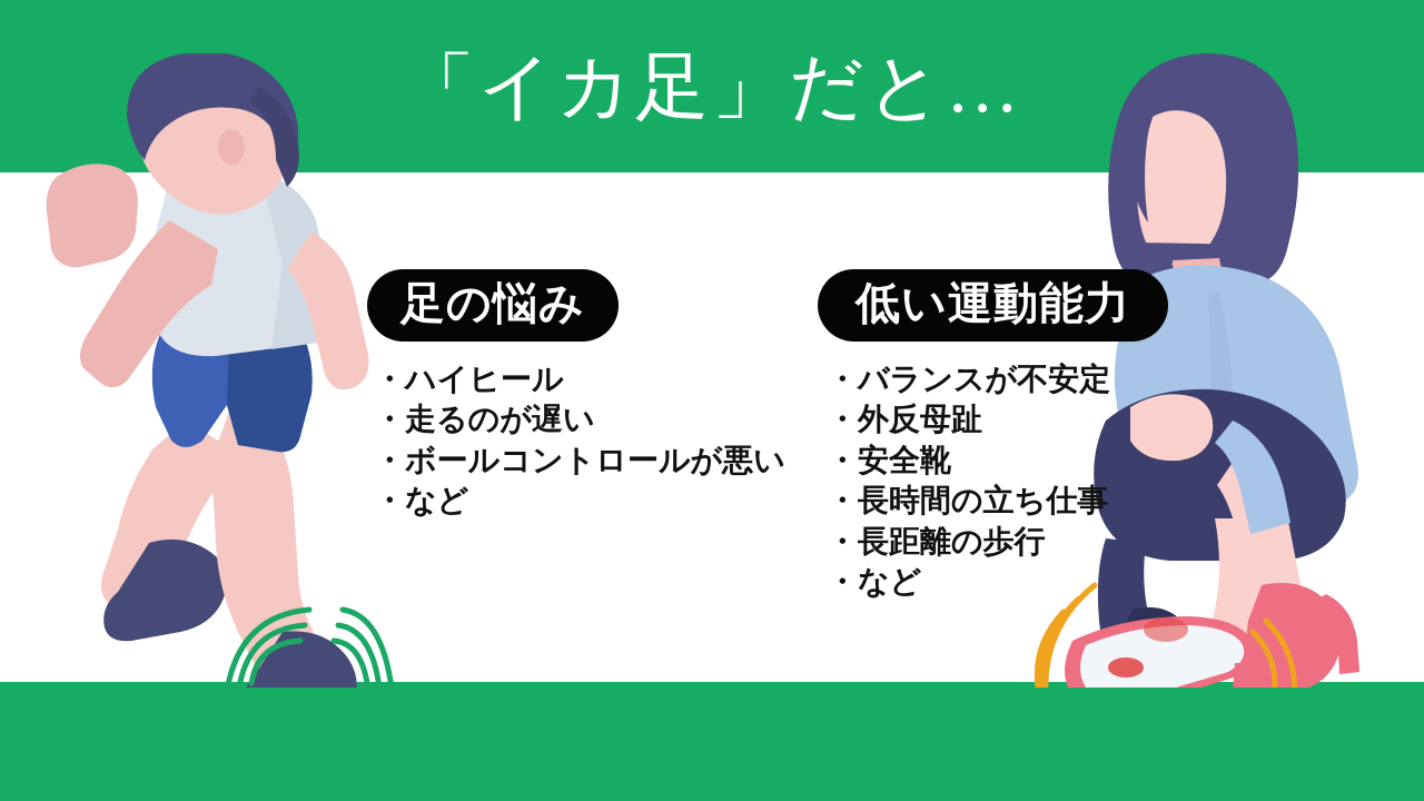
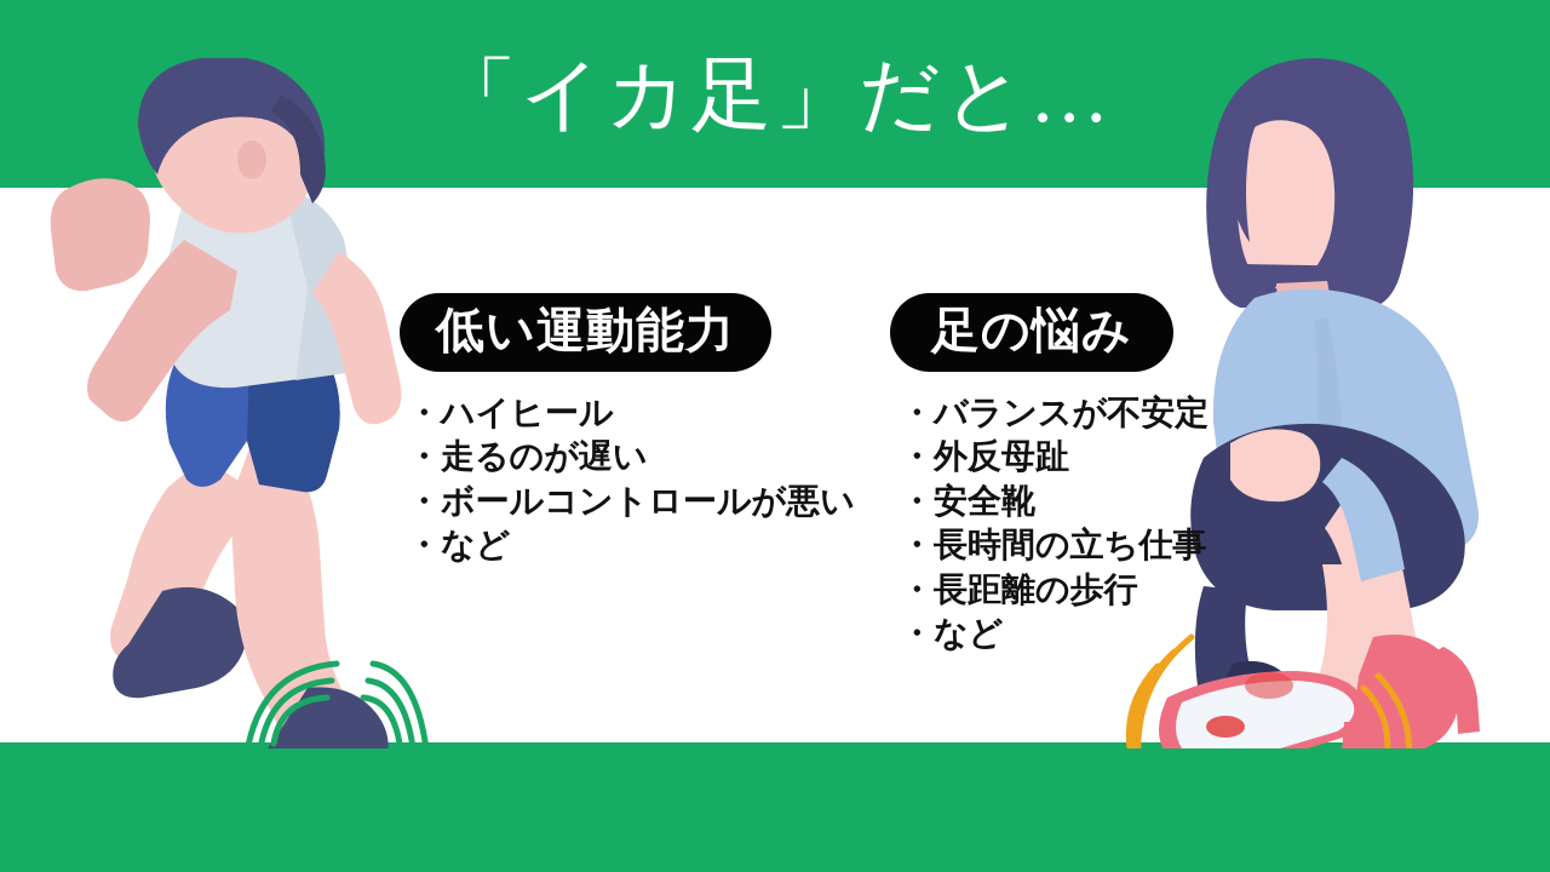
- 足の悩み
+ 低い運動能力
  ハイヒール
  走るのが遅い
  ボールコントロールが悪い
  など
- 低い運動能力
+ 足の悩み
  バランスが不安定
  外反母趾
  安全靴
  長時間の立ち仕事
  長距離の歩行
  など
  「イカ足」だと…
